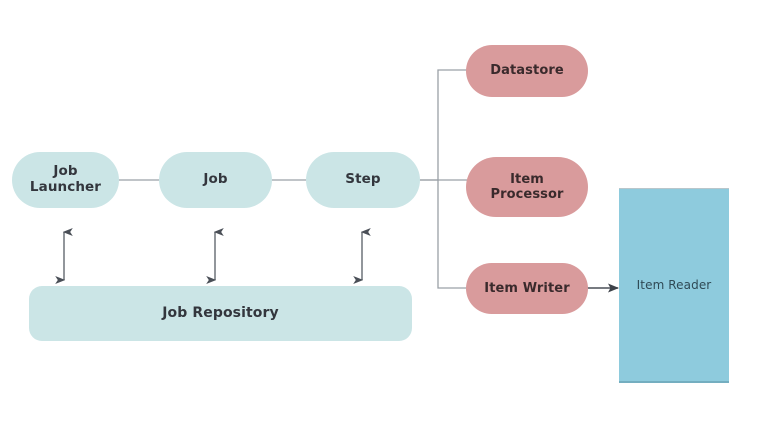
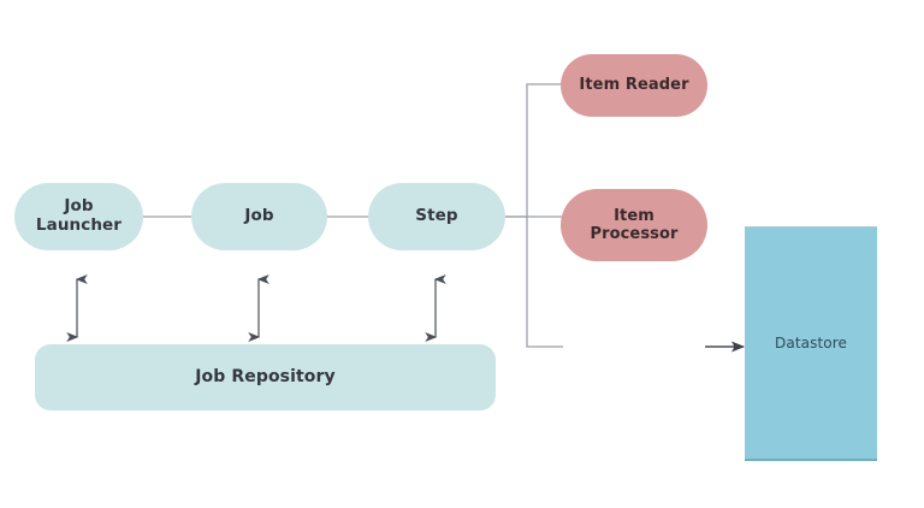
  Job
  Launcher
  Job
  Step
  Job Repository
- Datastore
+ Item Reader
  Item
  Processor
- Item Writer
- Item Reader
+ Datastore
